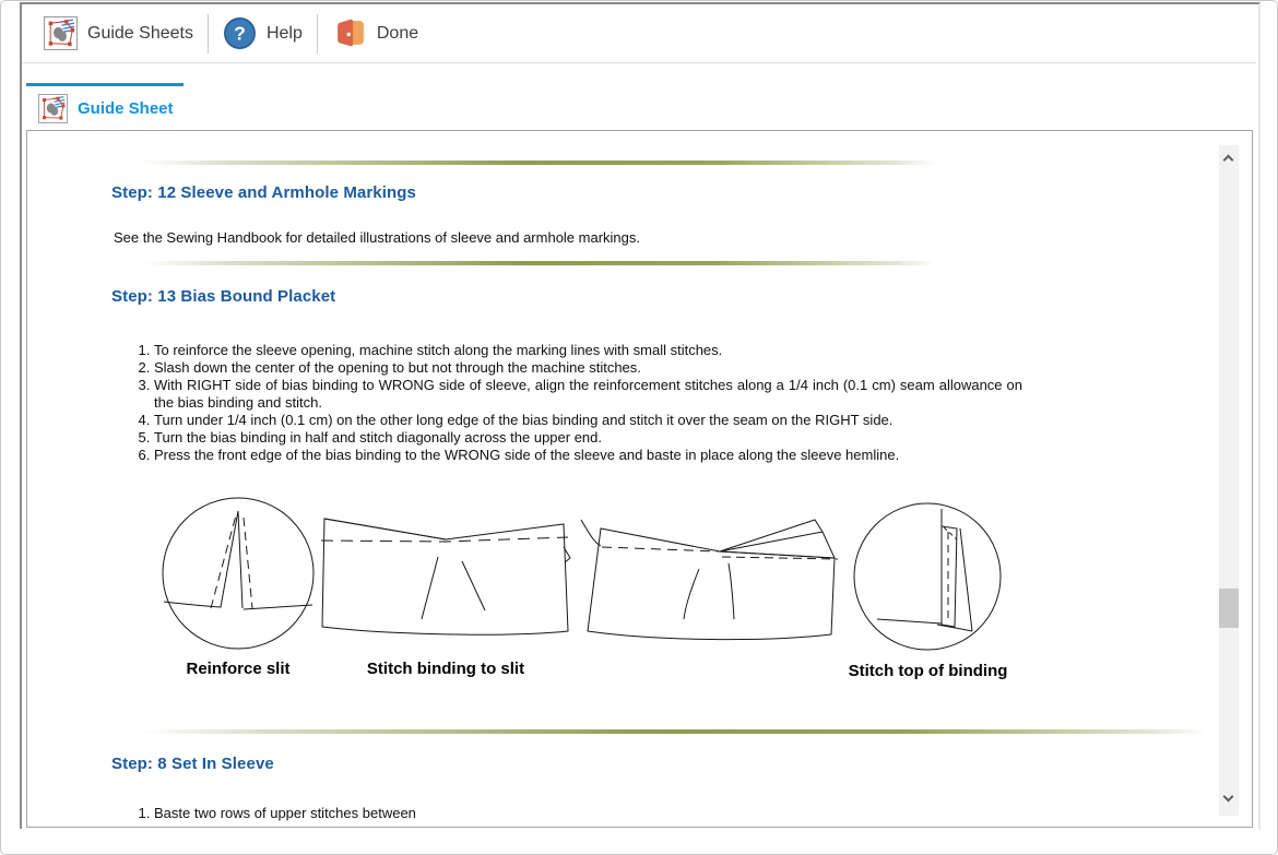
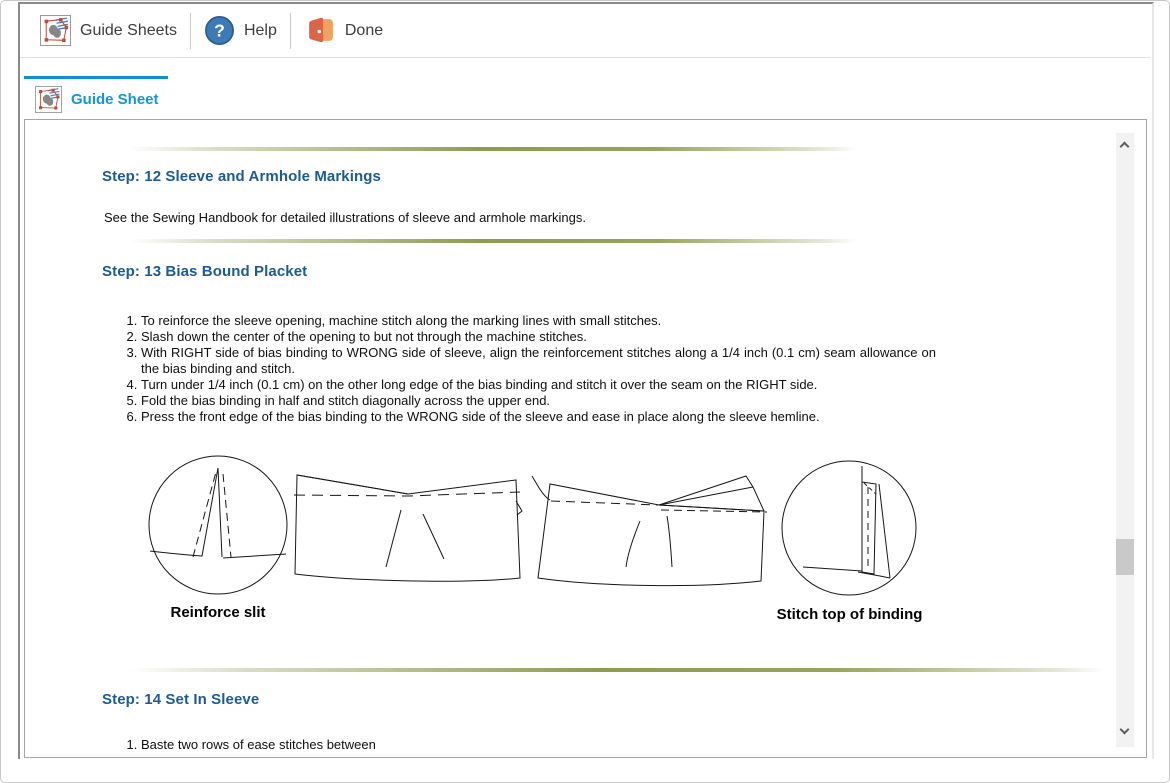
  Guide Sheets
  ?
  Help
  Done
  Guide Sheet
  Step: 12 Sleeve and Armhole Markings
  See the Sewing Handbook for detailed illustrations of sleeve and armhole markings.
  Step: 13 Bias Bound Placket
  To reinforce the sleeve opening, machine stitch along the marking lines with small stitches.
  Slash down the center of the opening to but not through the machine stitches.
  With RIGHT side of bias binding to WRONG side of sleeve, align the reinforcement stitches along a 1/4 inch (0.1 cm) seam allowance on the bias binding and stitch.
  Turn under 1/4 inch (0.1 cm) on the other long edge of the bias binding and stitch it over the seam on the RIGHT side.
- Turn the bias binding in half and stitch diagonally across the upper end.
+ Fold the bias binding in half and stitch diagonally across the upper end.
- Press the front edge of the bias binding to the WRONG side of the sleeve and baste in place along the sleeve hemline.
+ Press the front edge of the bias binding to the WRONG side of the sleeve and ease in place along the sleeve hemline.
  Reinforce slit
- Stitch binding to slit
  Stitch top of binding
- Step: 8 Set In Sleeve
+ Step: 14 Set In Sleeve
- Baste two rows of upper stitches between
+ Baste two rows of ease stitches between
